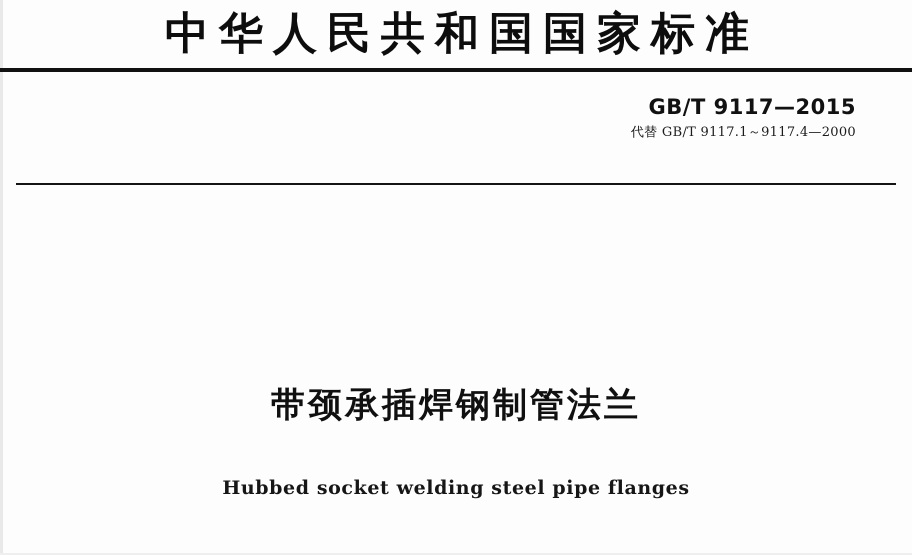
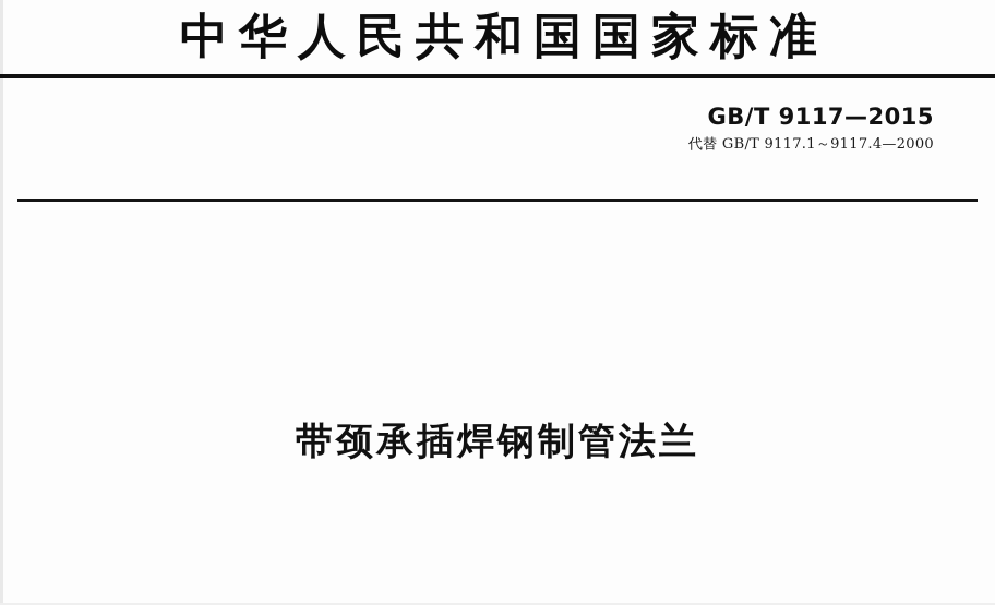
  中华人民共和国国家标准
  GB/T 9117—2015
  代替 GB/T 9117.1～9117.4—2000
  带颈承插焊钢制管法兰
- Hubbed socket welding steel pipe flanges
